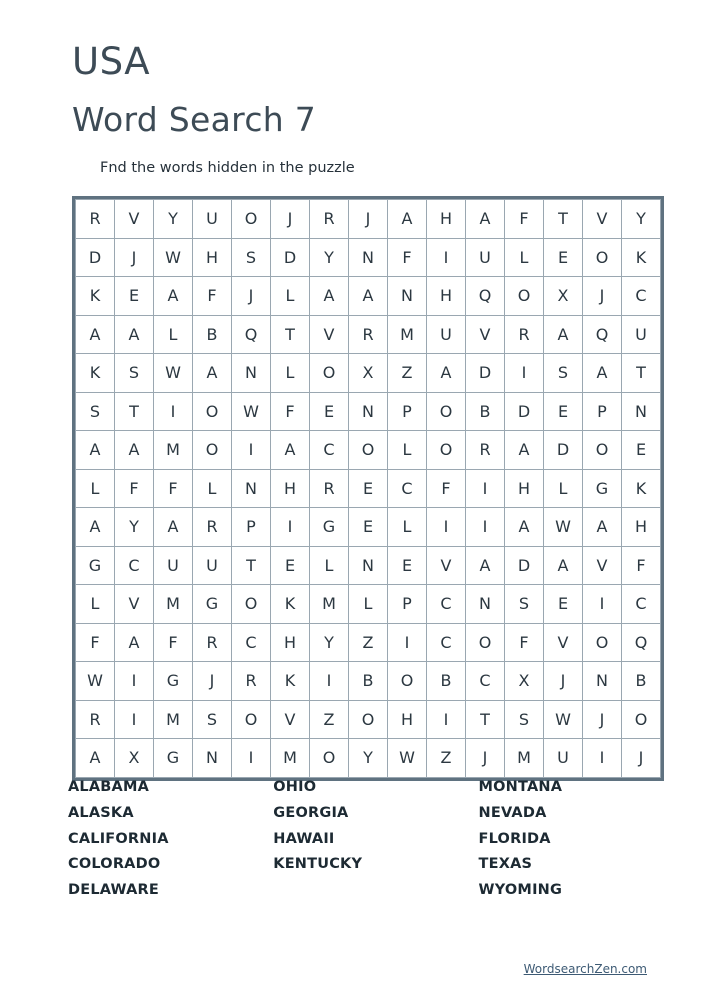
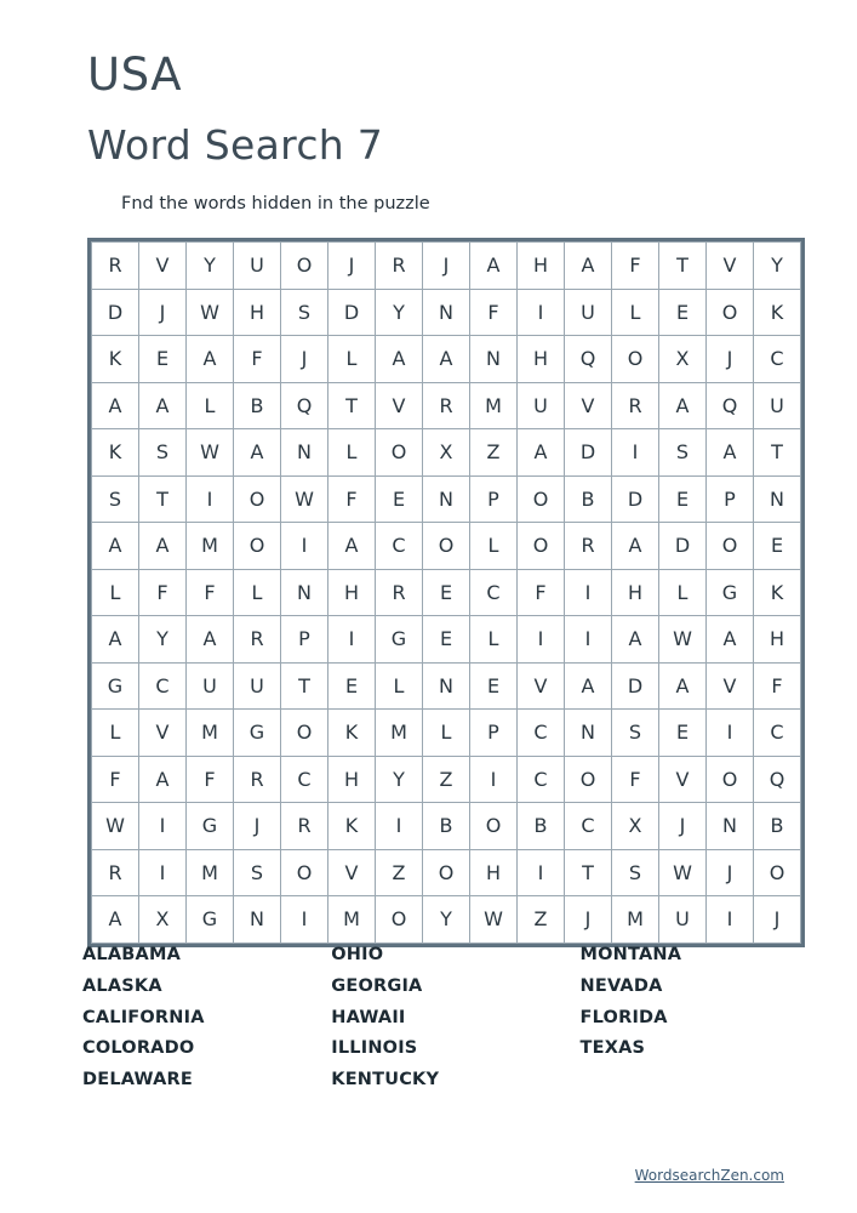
  USA
  Word Search 7
  Fnd the words hidden in the puzzle
  R	V	Y	U	O	J	R	J	A	H	A	F	T	V	Y
  D	J	W	H	S	D	Y	N	F	I	U	L	E	O	K
  K	E	A	F	J	L	A	A	N	H	Q	O	X	J	C
  A	A	L	B	Q	T	V	R	M	U	V	R	A	Q	U
  K	S	W	A	N	L	O	X	Z	A	D	I	S	A	T
  S	T	I	O	W	F	E	N	P	O	B	D	E	P	N
  A	A	M	O	I	A	C	O	L	O	R	A	D	O	E
  L	F	F	L	N	H	R	E	C	F	I	H	L	G	K
  A	Y	A	R	P	I	G	E	L	I	I	A	W	A	H
  G	C	U	U	T	E	L	N	E	V	A	D	A	V	F
  L	V	M	G	O	K	M	L	P	C	N	S	E	I	C
  F	A	F	R	C	H	Y	Z	I	C	O	F	V	O	Q
  W	I	G	J	R	K	I	B	O	B	C	X	J	N	B
  R	I	M	S	O	V	Z	O	H	I	T	S	W	J	O
  A	X	G	N	I	M	O	Y	W	Z	J	M	U	I	J
  ALABAMA
  ALASKA
  CALIFORNIA
  COLORADO
  DELAWARE
  OHIO
  GEORGIA
  HAWAII
+ ILLINOIS
  KENTUCKY
  MONTANA
  NEVADA
  FLORIDA
  TEXAS
- WYOMING
  WordsearchZen.com
